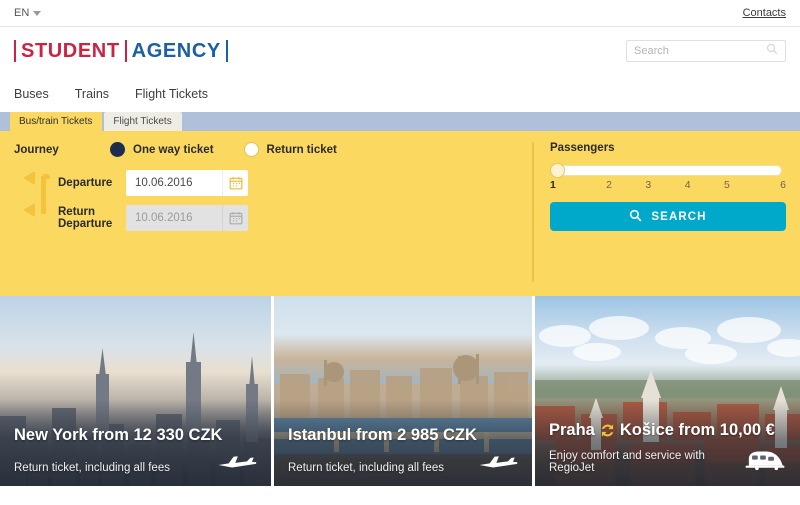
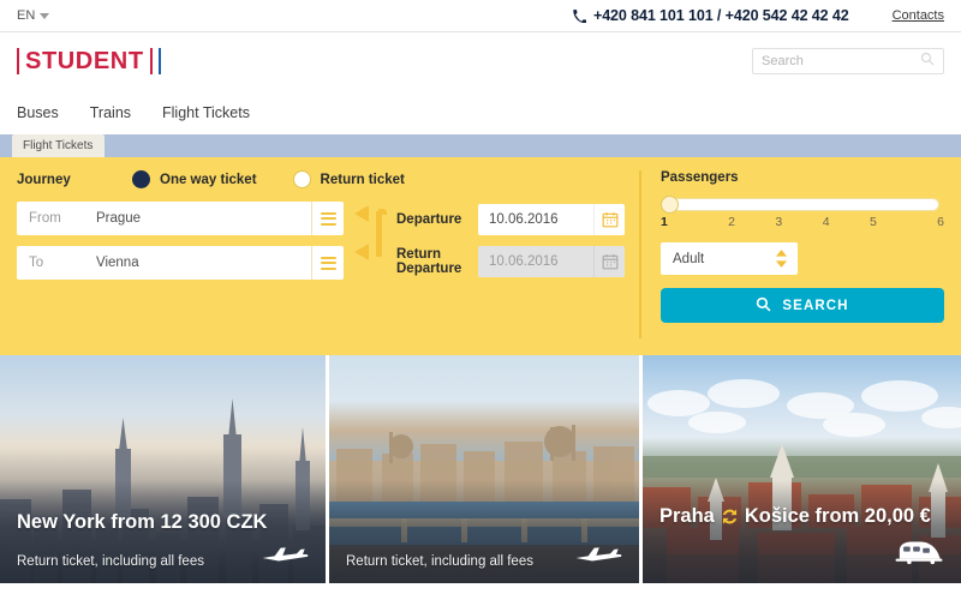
  EN
+ +420 841 101 101 / +420 542 42 42 42
  Contacts
  STUDENT
- AGENCY
  Search
  Buses
  Trains
  Flight Tickets
- Bus/train Tickets
  Flight Tickets
  Journey
  One way ticket
  Return ticket
+ From
+ Prague
+ To
+ Vienna
  Departure
  10.06.2016
  Return
  Departure
  10.06.2016
  Passengers
  1
  2
  3
  4
  5
  6
+ Adult
  SEARCH
- New York from 12 330 CZK
+ New York from 12 300 CZK
  Return ticket, including all fees
- Istanbul from 2 985 CZK
  Return ticket, including all fees
  Praha
- Košice from 10,00 €
+ Košice from 20,00 €
- Enjoy comfort and service with RegioJet
